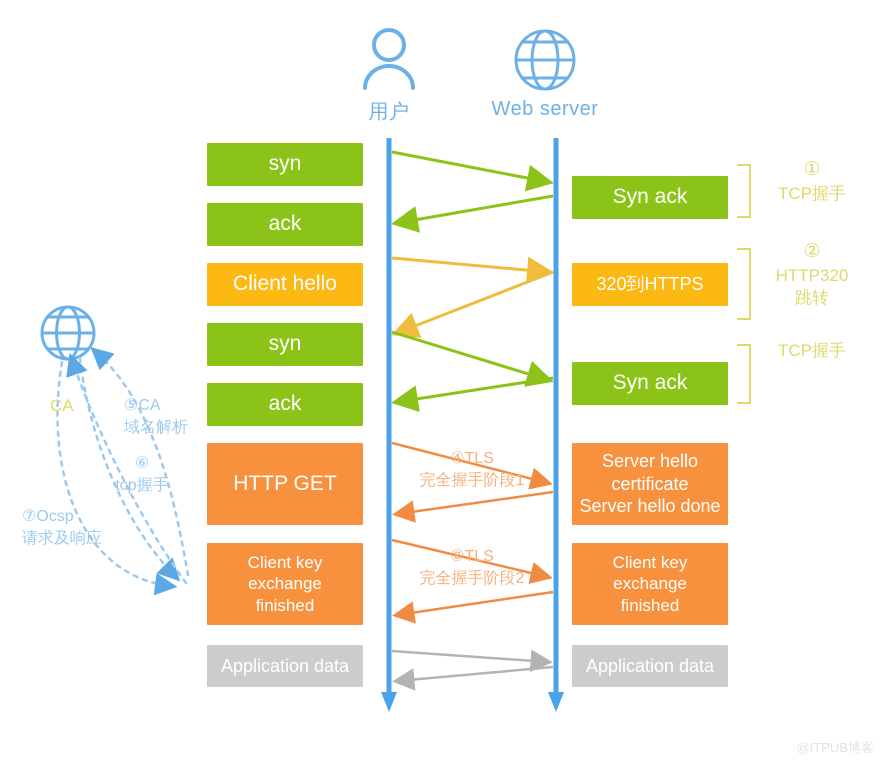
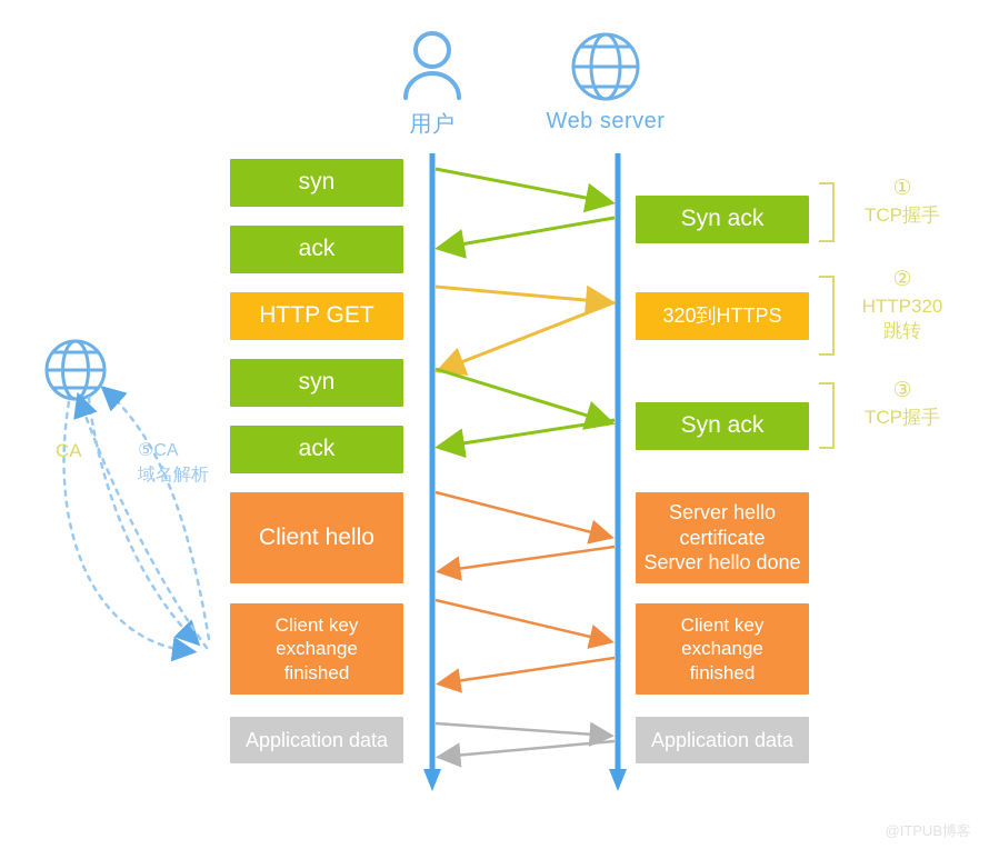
  用户
  Web server
  CA
  syn
  ack
- Client hello
+ HTTP GET
  syn
  ack
- HTTP GET
+ Client hello
  Client key exchange
  finished
  Application data
  Syn ack
  320到HTTPS
  Syn ack
  Server hello
  certificate
  Server hello done
  Client key exchange
  finished
  Application data
  ①
  TCP握手
  ②
  HTTP320
  跳转
+ ③
  TCP握手
- ④TLS
- 完全握手阶段1
- ⑧TLS
- 完全握手阶段2
  ⑤CA
  域名解析
- ⑥
- tcp握手
- ⑦Ocsp
- 请求及响应
  @ITPUB博客
